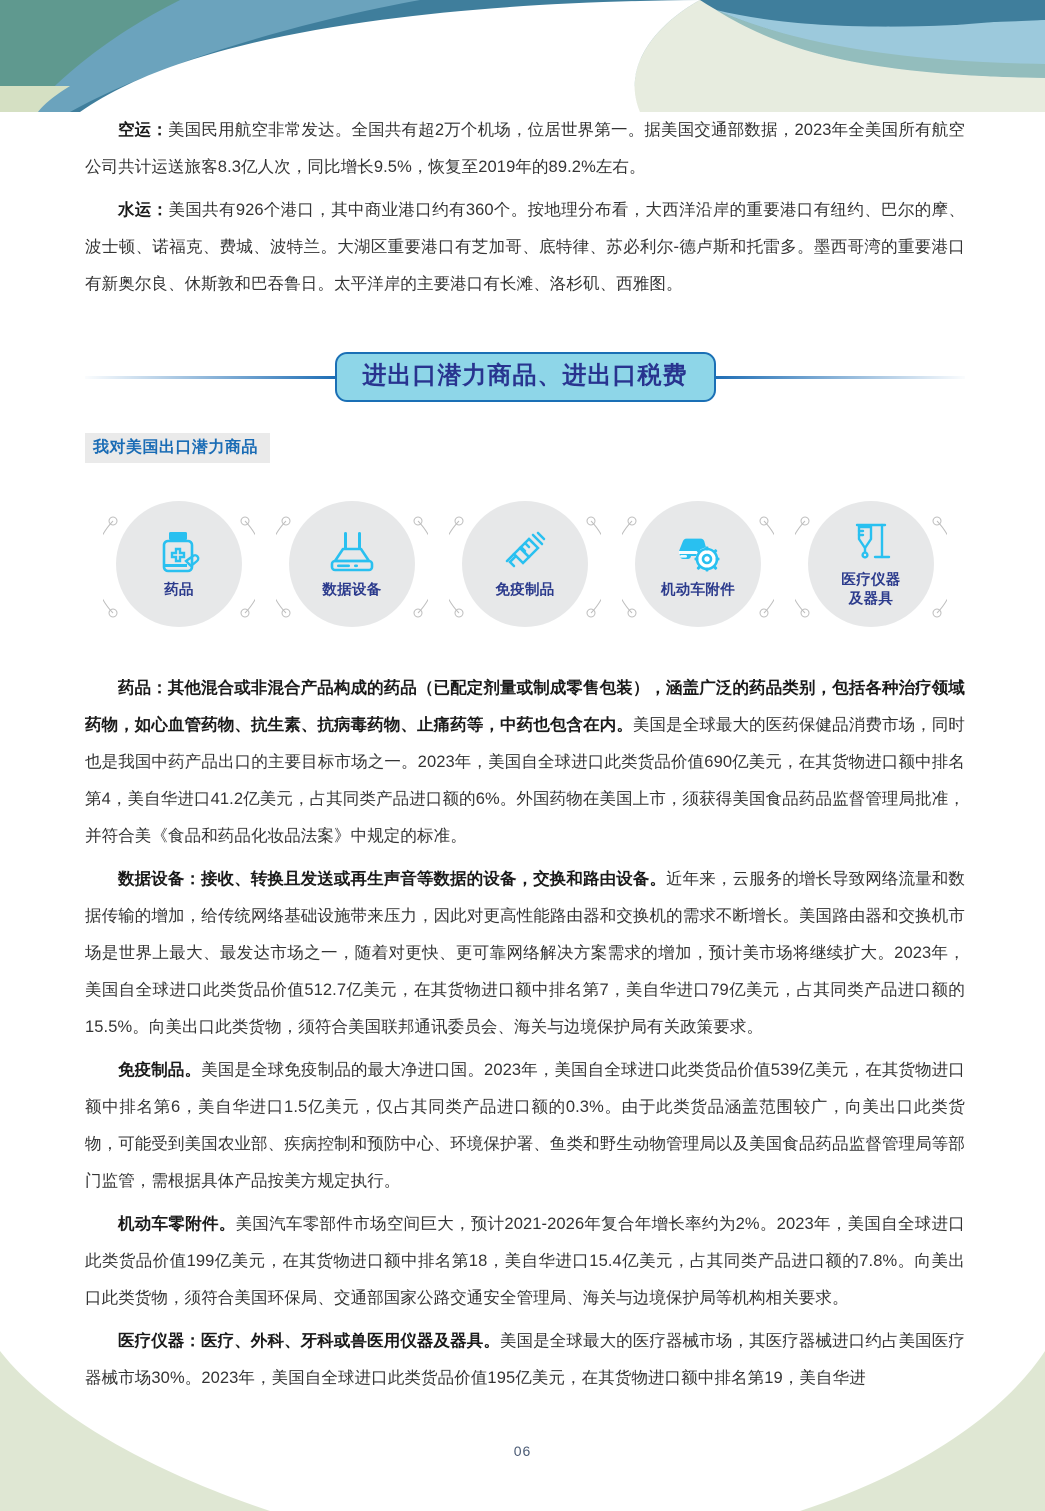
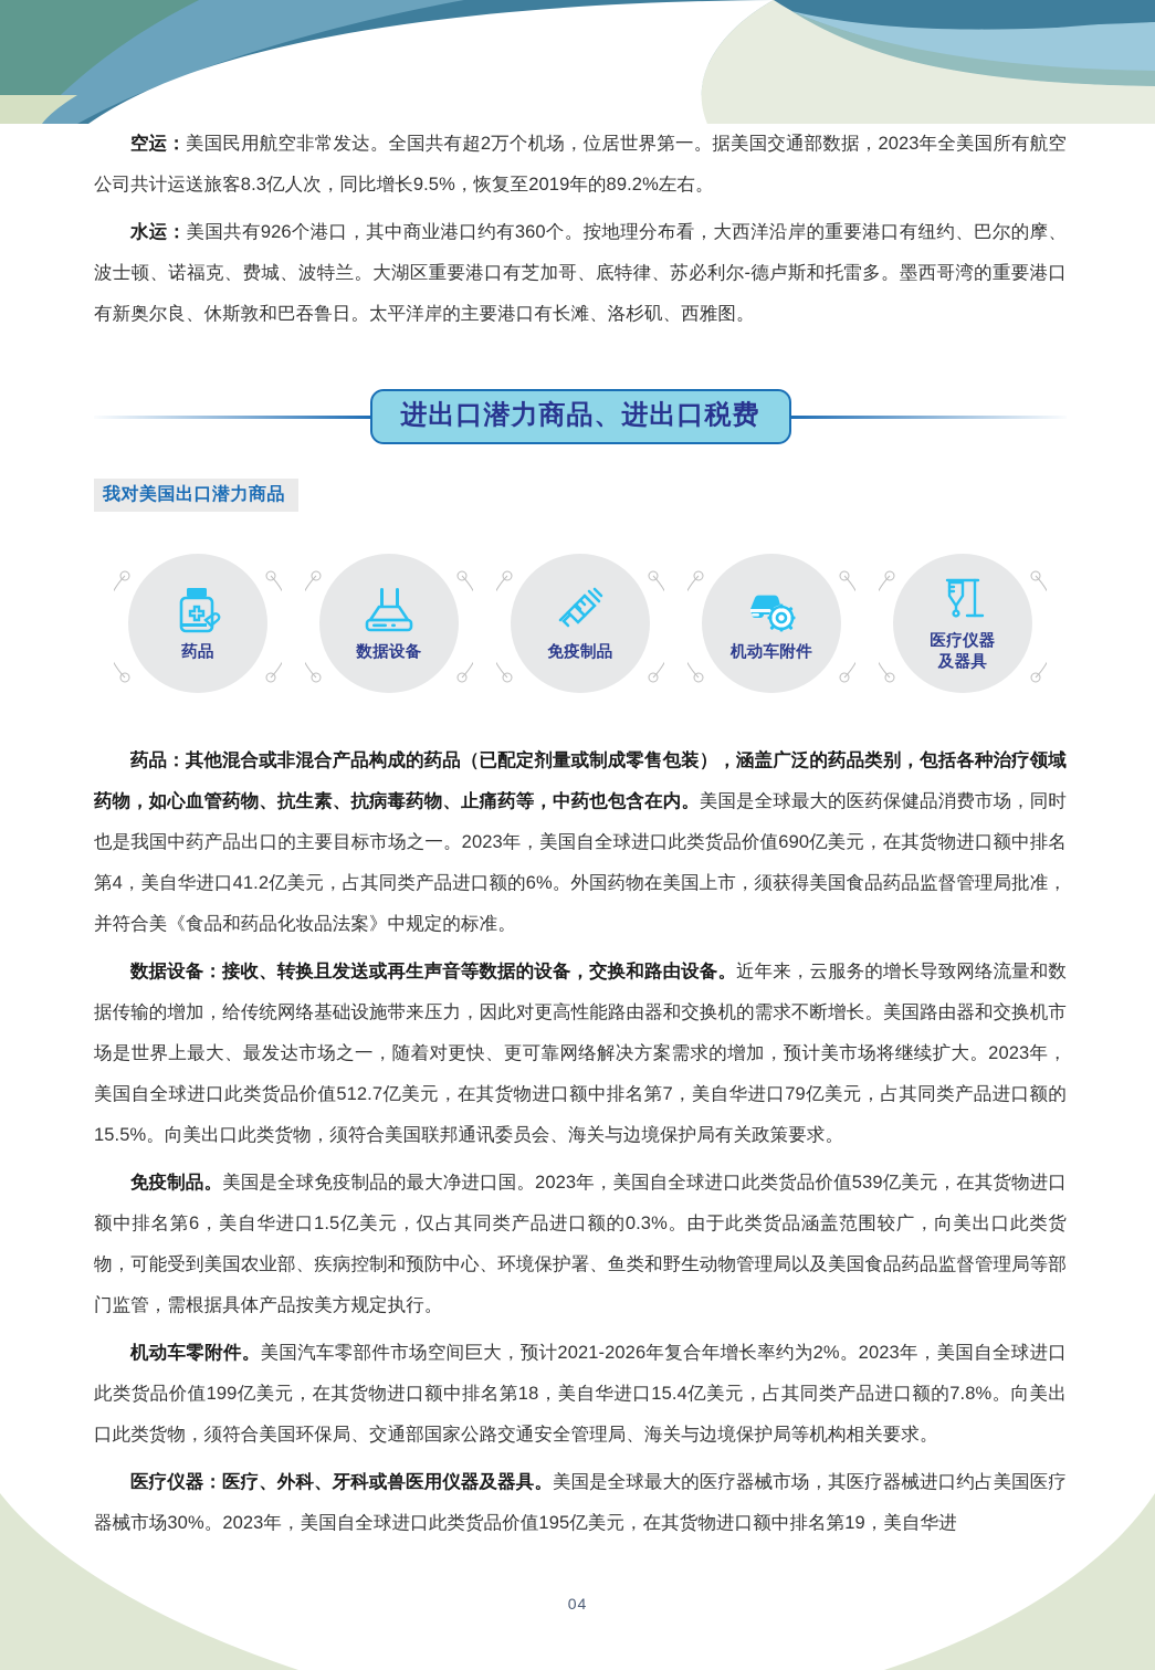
  空运：美国民用航空非常发达。全国共有超2万个机场，位居世界第一。据美国交通部数据，2023年全美国所有航空公司共计运送旅客8.3亿人次，同比增长9.5%，恢复至2019年的89.2%左右。
  水运：美国共有926个港口，其中商业港口约有360个。按地理分布看，大西洋沿岸的重要港口有纽约、巴尔的摩、波士顿、诺福克、费城、波特兰。大湖区重要港口有芝加哥、底特律、苏必利尔-德卢斯和托雷多。墨西哥湾的重要港口有新奥尔良、休斯敦和巴吞鲁日。太平洋岸的主要港口有长滩、洛杉矶、西雅图。
  进出口潜力商品、进出口税费
  我对美国出口潜力商品
  药品
  数据设备
  免疫制品
  机动车附件
  医疗仪器
  及器具
  药品：其他混合或非混合产品构成的药品（已配定剂量或制成零售包装），涵盖广泛的药品类别，包括各种治疗领域药物，如心血管药物、抗生素、抗病毒药物、止痛药等，中药也包含在内。美国是全球最大的医药保健品消费市场，同时也是我国中药产品出口的主要目标市场之一。2023年，美国自全球进口此类货品价值690亿美元，在其货物进口额中排名第4，美自华进口41.2亿美元，占其同类产品进口额的6%。外国药物在美国上市，须获得美国食品药品监督管理局批准，并符合美《食品和药品化妆品法案》中规定的标准。
  数据设备：接收、转换且发送或再生声音等数据的设备，交换和路由设备。近年来，云服务的增长导致网络流量和数据传输的增加，给传统网络基础设施带来压力，因此对更高性能路由器和交换机的需求不断增长。美国路由器和交换机市场是世界上最大、最发达市场之一，随着对更快、更可靠网络解决方案需求的增加，预计美市场将继续扩大。2023年，美国自全球进口此类货品价值512.7亿美元，在其货物进口额中排名第7，美自华进口79亿美元，占其同类产品进口额的15.5%。向美出口此类货物，须符合美国联邦通讯委员会、海关与边境保护局有关政策要求。
  免疫制品。美国是全球免疫制品的最大净进口国。2023年，美国自全球进口此类货品价值539亿美元，在其货物进口额中排名第6，美自华进口1.5亿美元，仅占其同类产品进口额的0.3%。由于此类货品涵盖范围较广，向美出口此类货物，可能受到美国农业部、疾病控制和预防中心、环境保护署、鱼类和野生动物管理局以及美国食品药品监督管理局等部门监管，需根据具体产品按美方规定执行。
  机动车零附件。美国汽车零部件市场空间巨大，预计2021-2026年复合年增长率约为2%。2023年，美国自全球进口此类货品价值199亿美元，在其货物进口额中排名第18，美自华进口15.4亿美元，占其同类产品进口额的7.8%。向美出口此类货物，须符合美国环保局、交通部国家公路交通安全管理局、海关与边境保护局等机构相关要求。
  医疗仪器：医疗、外科、牙科或兽医用仪器及器具。美国是全球最大的医疗器械市场，其医疗器械进口约占美国医疗器械市场30%。2023年，美国自全球进口此类货品价值195亿美元，在其货物进口额中排名第19，美自华进
- 06
+ 04
